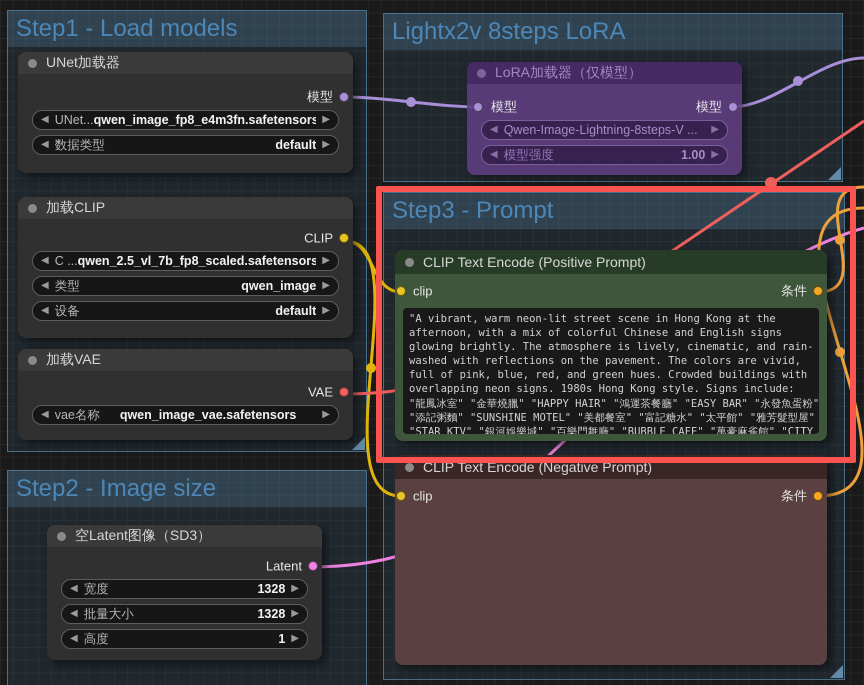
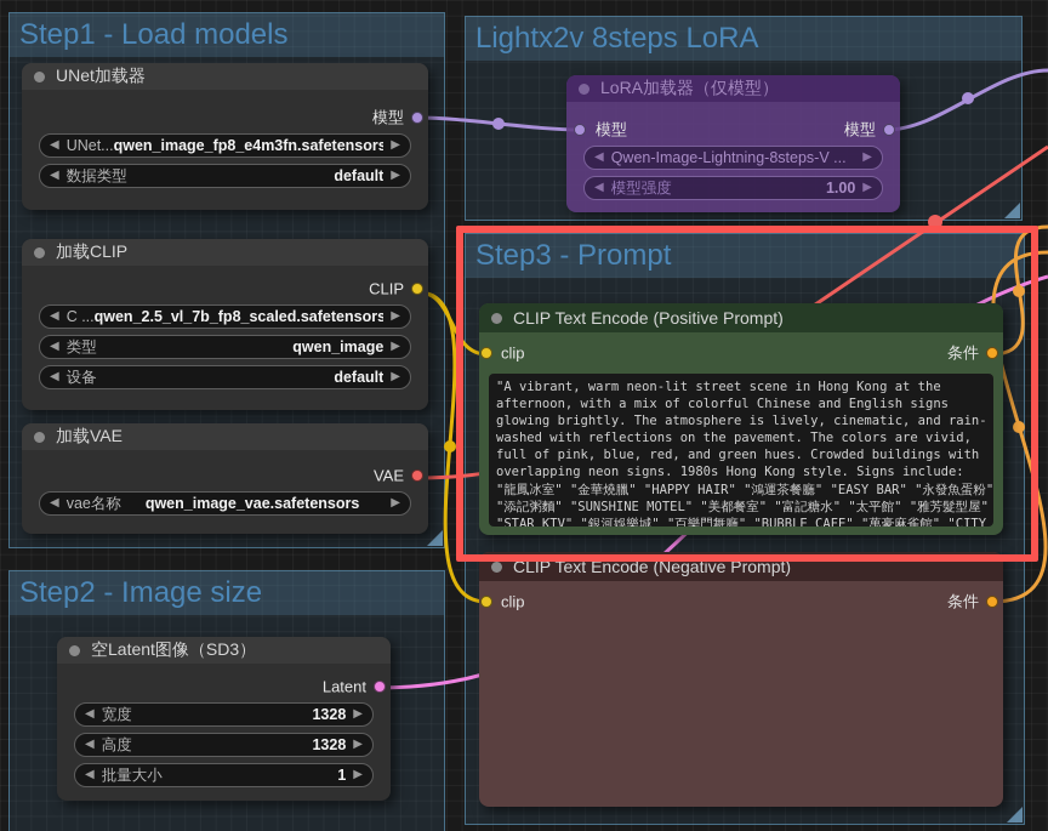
  Step1 - Load models
  Lightx2v 8steps LoRA
  Step3 - Prompt
  Step2 - Image size
  UNet加载器
  模型
  ◀
  UNet...
  qwen_image_fp8_e4m3fn.safetensors
  ▶
  ◀
  数据类型
  default
  ▶
  加载CLIP
  CLIP
  ◀
  C ...
  qwen_2.5_vl_7b_fp8_scaled.safetensors
  ▶
  ◀
  类型
  qwen_image
  ▶
  ◀
  设备
  default
  ▶
  加载VAE
  VAE
  ◀
  vae名称
  qwen_image_vae.safetensors
  ▶
  LoRA加载器（仅模型）
  模型
  模型
  ◀
  Qwen-Image-Lightning-8steps-V ...
  ▶
  ◀
  模型强度
  1.00
  ▶
  空Latent图像（SD3）
  Latent
  ◀
  宽度
  1328
  ▶
  ◀
- 批量大小
+ 高度
  1328
  ▶
  ◀
- 高度
+ 批量大小
  1
  ▶
  CLIP Text Encode (Positive Prompt)
  clip
  条件
  "A vibrant, warm neon-lit street scene in Hong Kong at the
  afternoon, with a mix of colorful Chinese and English signs
  glowing brightly. The atmosphere is lively, cinematic, and rain-
  washed with reflections on the pavement. The colors are vivid,
  full of pink, blue, red, and green hues. Crowded buildings with
  overlapping neon signs. 1980s Hong Kong style. Signs include:
  "龍鳳冰室" "金華燒臘" "HAPPY HAIR" "鴻運茶餐廳" "EASY BAR" "永發魚蛋粉"
  "添記粥麵" "SUNSHINE MOTEL" "美都餐室" "富記糖水" "太平館" "雅芳髮型屋"
  "STAR KTV" "銀河娛樂城" "百樂門舞廳" "BUBBLE CAFE" "萬豪麻雀館" "CITY
  CLIP Text Encode (Negative Prompt)
  clip
  条件
